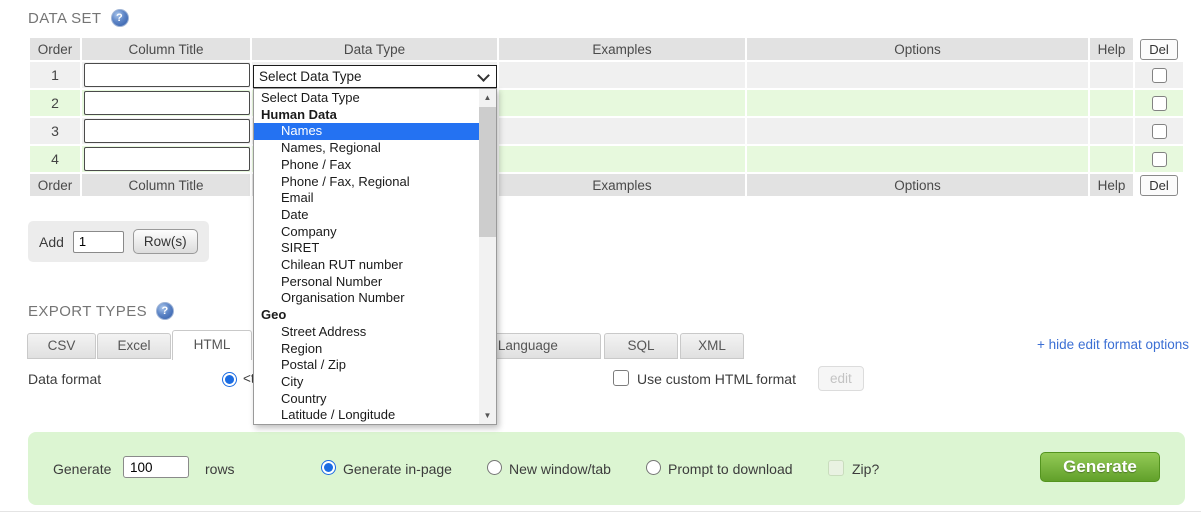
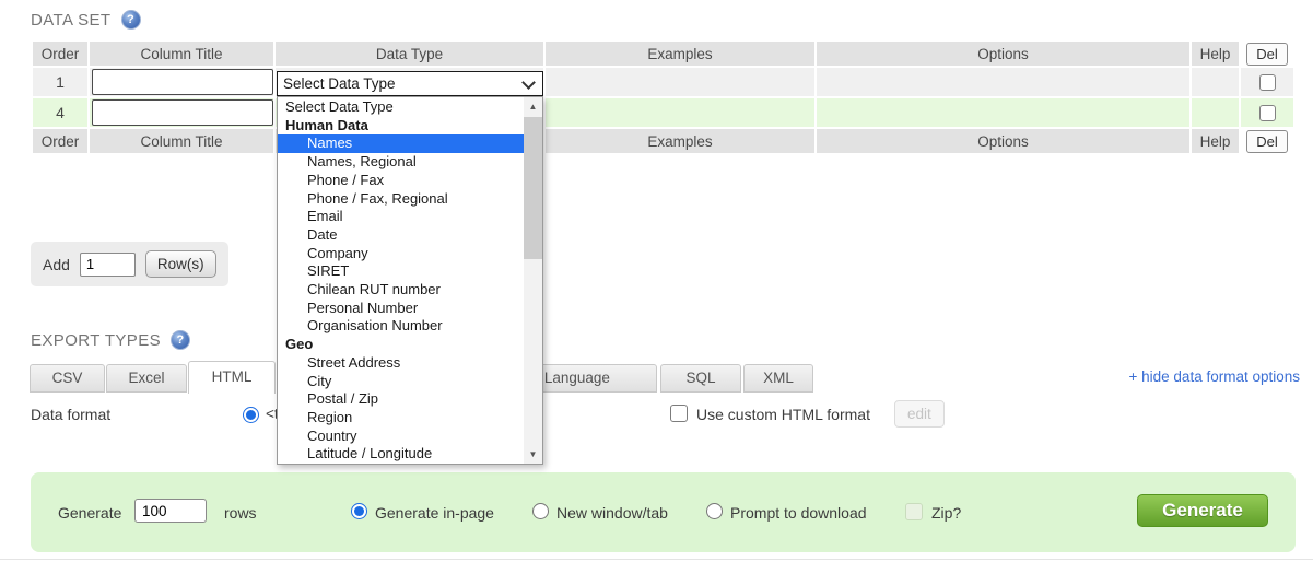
  DATA SET
  ?
  Order	Column Title	Data Type	Examples	Options	Help	Del
  1
- 2
- 3
  4
  Order	Column Title		Examples	Options	Help	Del
  Add
  1
  Row(s)
  EXPORT TYPES
  ?
  CSV
  Excel
  HTML
  SQL
  XML
- + hide edit format options
+ + hide data format options
  Data format
  Use custom HTML format
  edit
  Generate
  100
  rows
  Generate in-page
  New window/tab
  Prompt to download
  Zip?
  Generate
  Select Data Type
  Select Data Type
  Human Data
  Names
  Names, Regional
  Phone / Fax
  Phone / Fax, Regional
  Email
  Date
  Company
  SIRET
  Chilean RUT number
  Personal Number
  Organisation Number
  Geo
  Street Address
- Region
+ City
  Postal / Zip
- City
+ Region
  Country
  Latitude / Longitude
  ▲
  ▼
